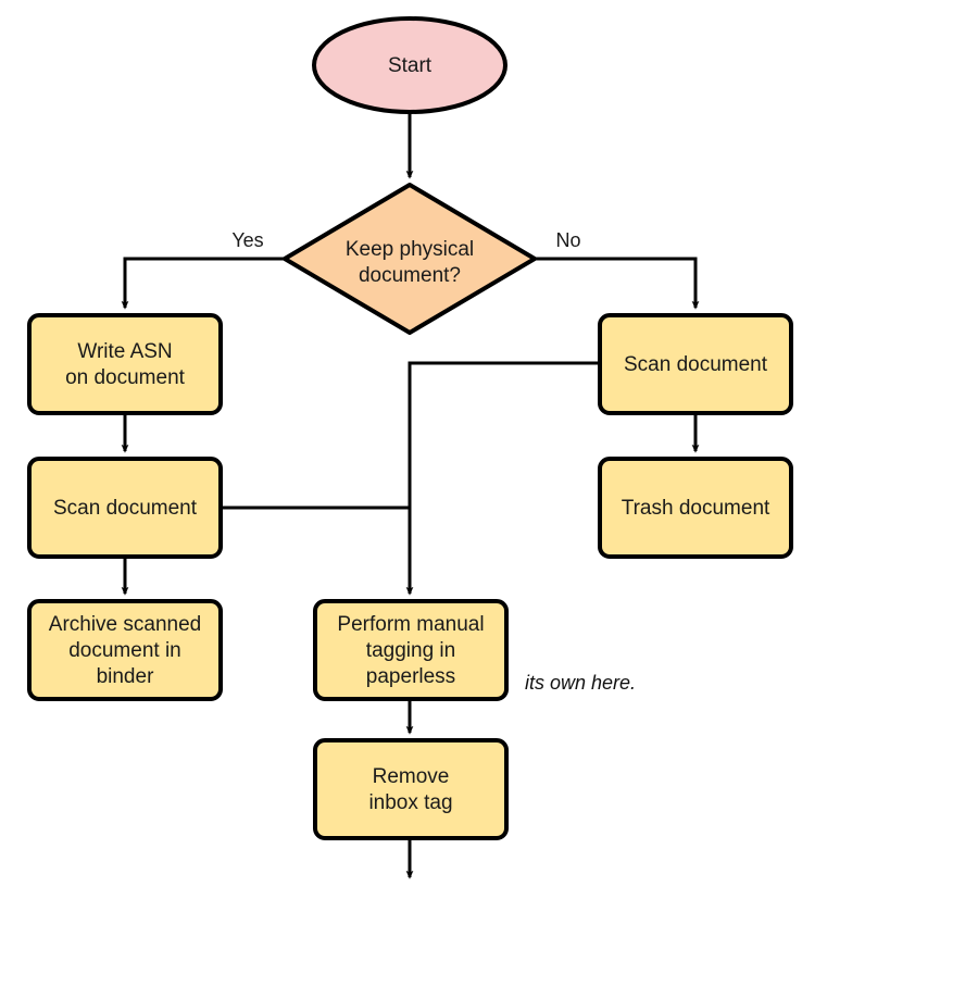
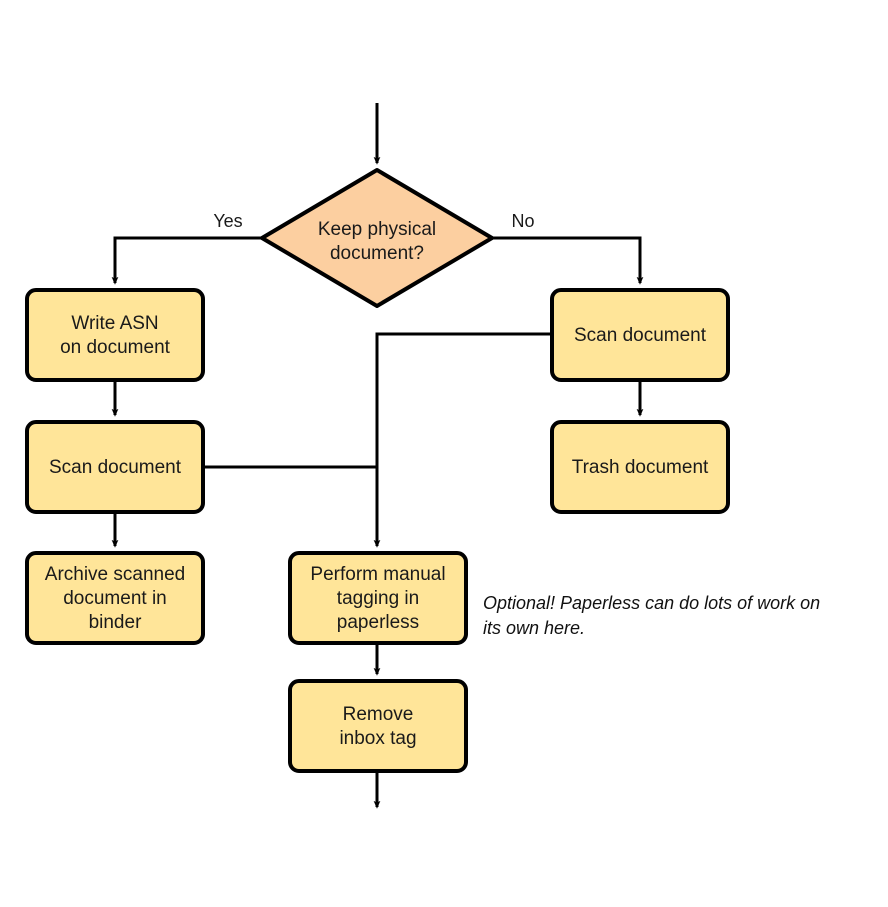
- Start
  Keep physical
  document?
  Yes
  No
  Write ASN
  on document
  Scan document
  Archive scanned
  document in
  binder
  Scan document
  Trash document
  Perform manual
  tagging in
  paperless
  Remove
  inbox tag
+ Optional! Paperless can do lots of work on
  its own here.
